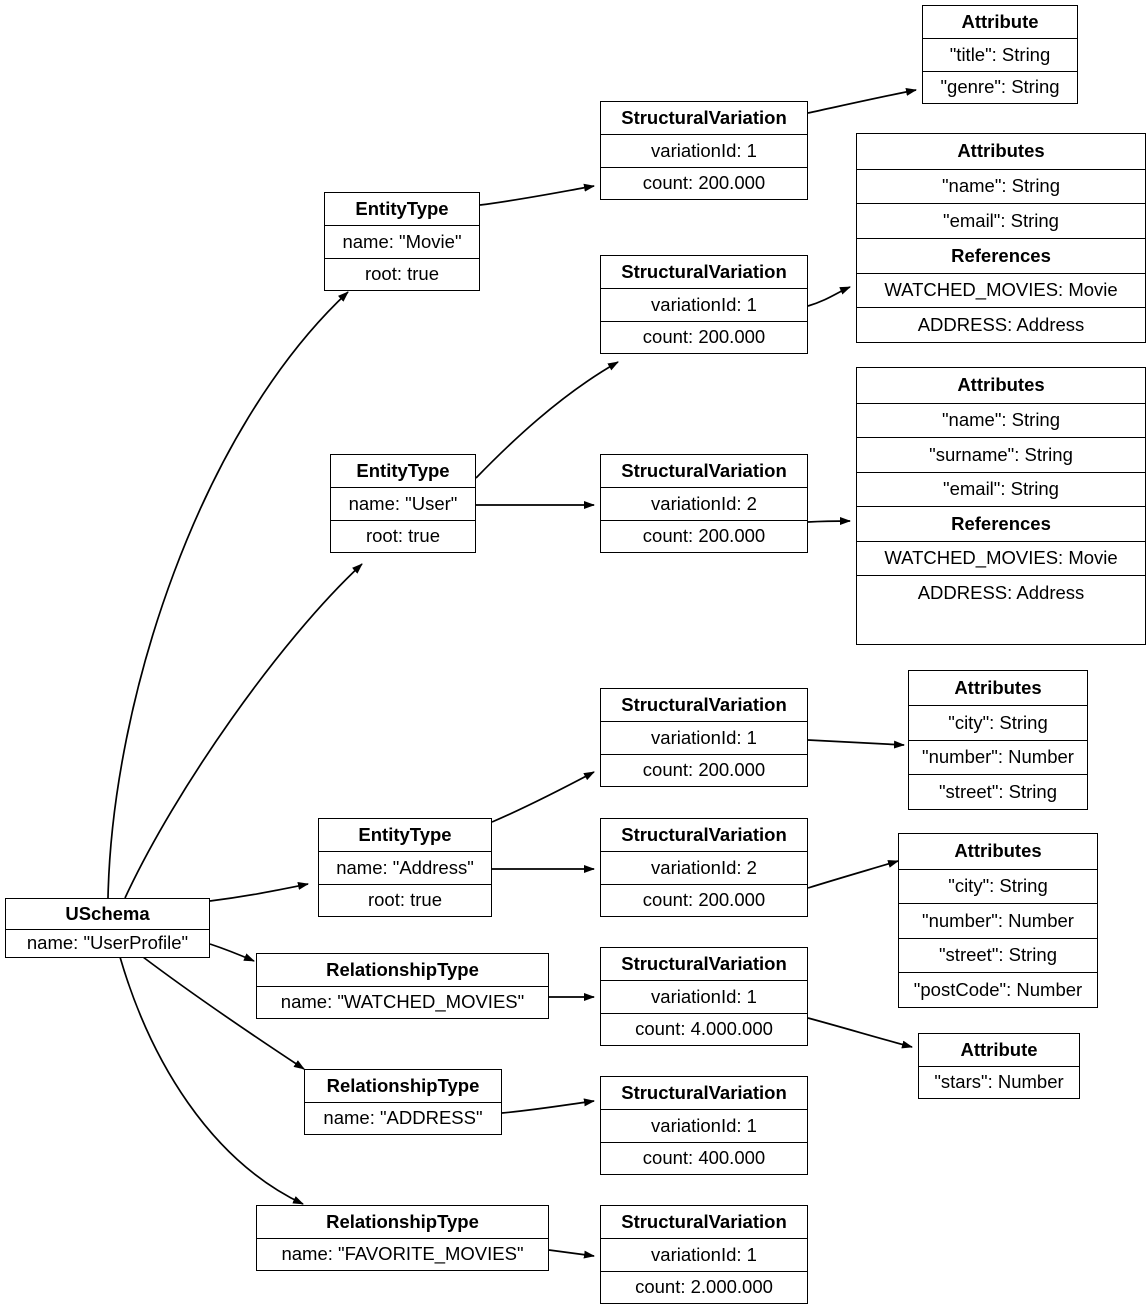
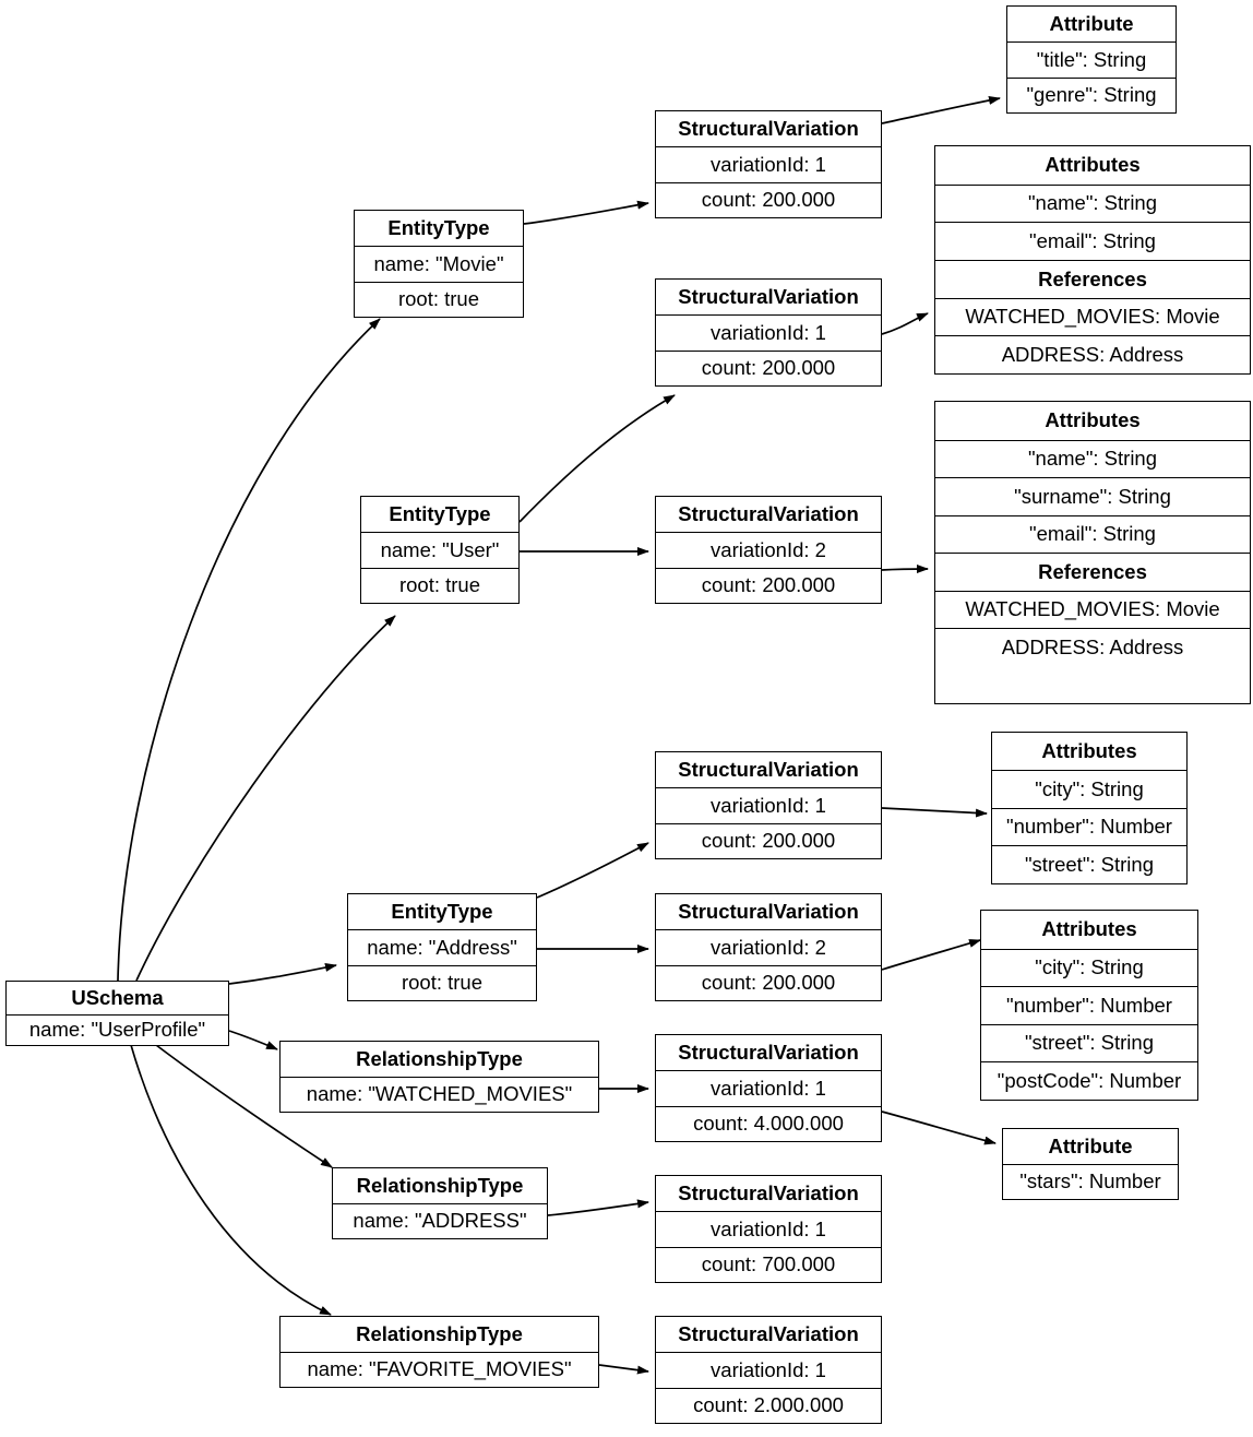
  USchema
  name: "UserProfile"
  EntityType
  name: "Movie"
  root: true
  EntityType
  name: "User"
  root: true
  EntityType
  name: "Address"
  root: true
  RelationshipType
  name: "WATCHED_MOVIES"
  RelationshipType
  name: "ADDRESS"
  RelationshipType
  name: "FAVORITE_MOVIES"
  StructuralVariation
  variationId: 1
  count: 200.000
  StructuralVariation
  variationId: 1
  count: 200.000
  StructuralVariation
  variationId: 2
  count: 200.000
  StructuralVariation
  variationId: 1
  count: 200.000
  StructuralVariation
  variationId: 2
  count: 200.000
  StructuralVariation
  variationId: 1
  count: 4.000.000
  StructuralVariation
  variationId: 1
- count: 400.000
+ count: 700.000
  StructuralVariation
  variationId: 1
  count: 2.000.000
  Attribute
  "title": String
  "genre": String
  Attributes
  "name": String
  "email": String
  References
  WATCHED_MOVIES: Movie
  ADDRESS: Address
  Attributes
  "name": String
  "surname": String
  "email": String
  References
  WATCHED_MOVIES: Movie
  ADDRESS: Address
  Attributes
  "city": String
  "number": Number
  "street": String
  Attributes
  "city": String
  "number": Number
  "street": String
  "postCode": Number
  Attribute
  "stars": Number
